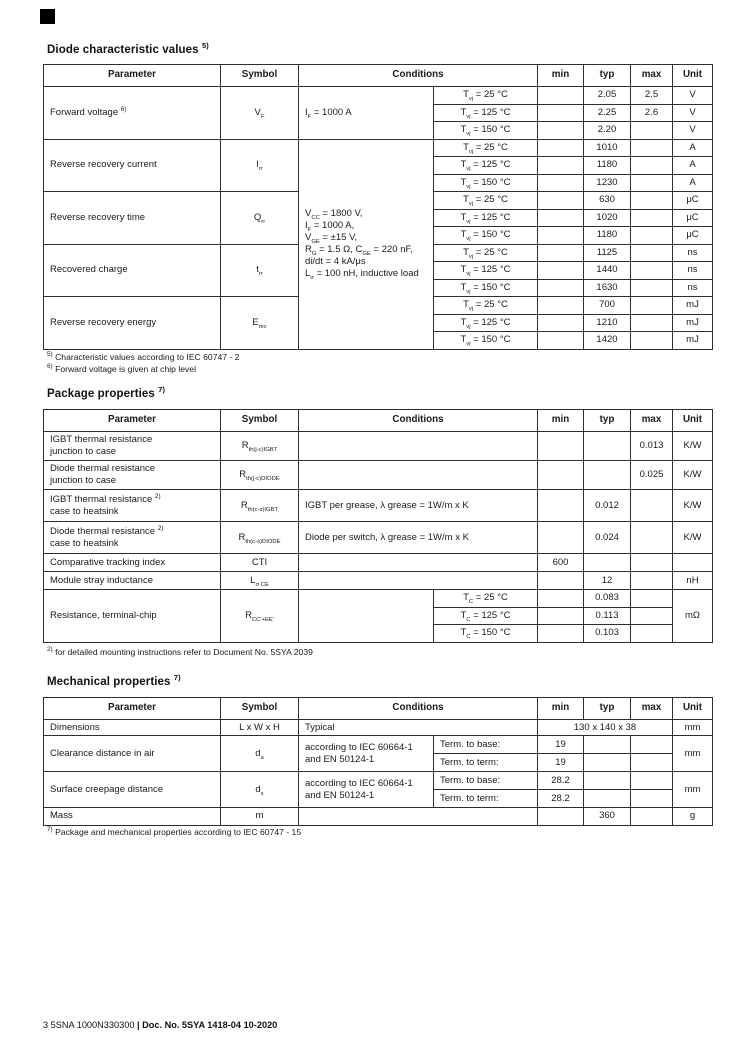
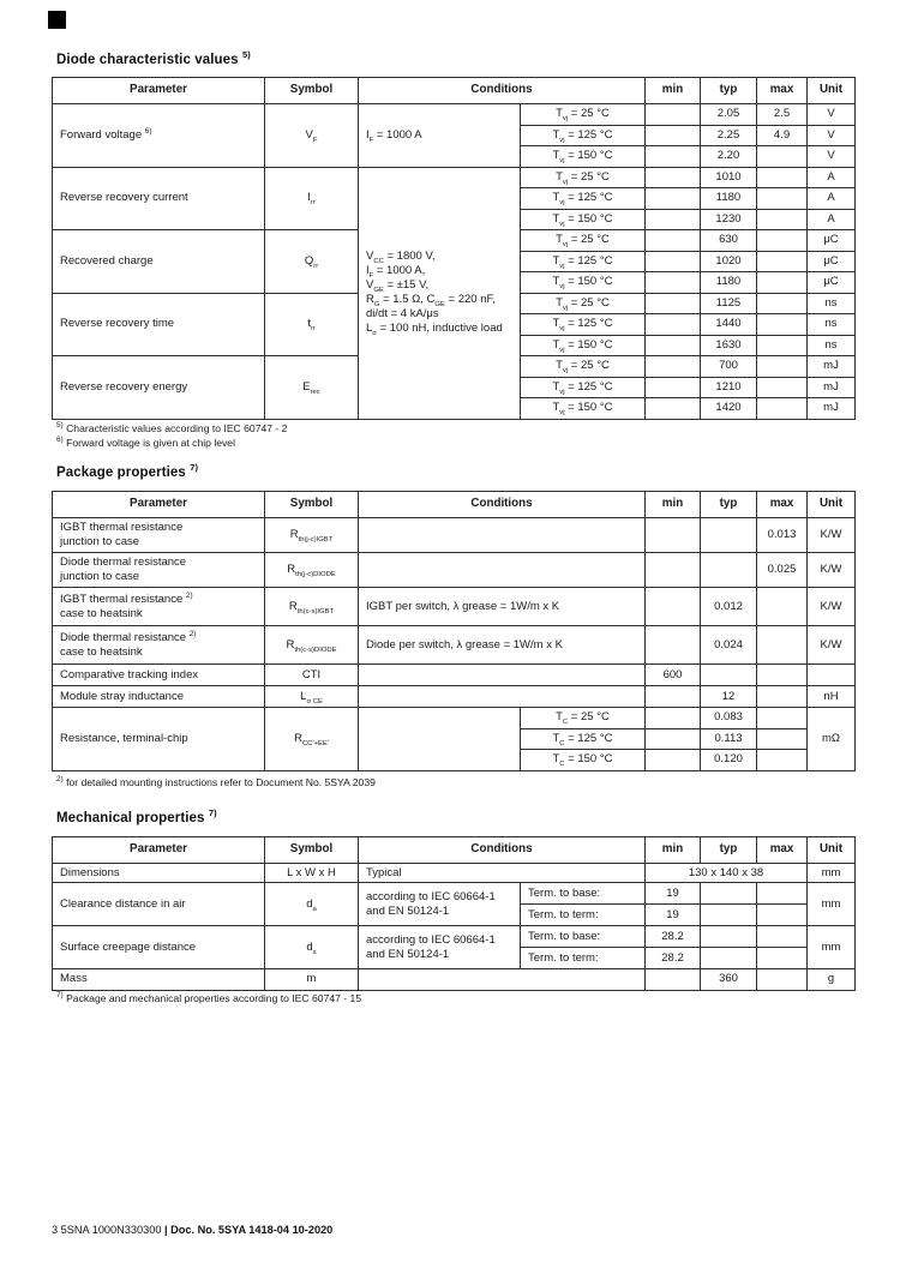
  Diode characteristic values 5)
  Parameter	Symbol	Conditions	min	typ	max	Unit
  Forward voltage	V	I = 1000 A	T = 25 °C		2.05	2.5	V
- T = 125 °C		2.25	2.6	V
+ T = 125 °C		2.25	4.9	V
  T = 150 °C		2.20		V
  Reverse recovery current	I	V = 1800 V, I = 1000 A, V = ±15 V, R = 1.5 Ω, C = 220 nF, di/dt = 4 kA/μs L = 100 nH, inductive load	T = 25 °C		1010		A
  T = 125 °C		1180		A
  T = 150 °C		1230		A
- Reverse recovery time	Q	T = 25 °C		630		μC
+ Recovered charge	Q	T = 25 °C		630		μC
  T = 125 °C		1020		μC
  T = 150 °C		1180		μC
- Recovered charge	t	T = 25 °C		1125		ns
+ Reverse recovery time	t	T = 25 °C		1125		ns
  T = 125 °C		1440		ns
  T = 150 °C		1630		ns
  Reverse recovery energy	E	T = 25 °C		700		mJ
  T = 125 °C		1210		mJ
  T = 150 °C		1420		mJ
  Characteristic values according to IEC 60747 - 2
  Forward voltage is given at chip level
  Package properties 7)
  Parameter	Symbol	Conditions	min	typ	max	Unit
  IGBT thermal resistance junction to case	R				0.013	K/W
  Diode thermal resistance junction to case	R				0.025	K/W
- IGBT thermal resistance case to heatsink	R	IGBT per grease, λ grease = 1W/m x K		0.012		K/W
+ IGBT thermal resistance case to heatsink	R	IGBT per switch, λ grease = 1W/m x K		0.012		K/W
  Diode thermal resistance case to heatsink	R	Diode per switch, λ grease = 1W/m x K		0.024		K/W
  Comparative tracking index	CTI		600
  Module stray inductance	L			12		nH
  Resistance, terminal-chip	R		T = 25 °C		0.083		mΩ
  T = 125 °C		0.113
- T = 150 °C		0.103
+ T = 150 °C		0.120
  for detailed mounting instructions refer to Document No. 5SYA 2039
  Mechanical properties 7)
  Parameter	Symbol	Conditions	min	typ	max	Unit
  Dimensions	L x W x H	Typical	130 x 140 x 38	mm
  Clearance distance in air	d	according to IEC 60664-1 and EN 50124-1	Term. to base:	19			mm
  Term. to term:	19
  Surface creepage distance	d	according to IEC 60664-1 and EN 50124-1	Term. to base:	28.2			mm
  Term. to term:	28.2
  Mass	m			360		g
  Package and mechanical properties according to IEC 60747 - 15
  3 5SNA 1000N330300 | Doc. No. 5SYA 1418-04 10-2020
